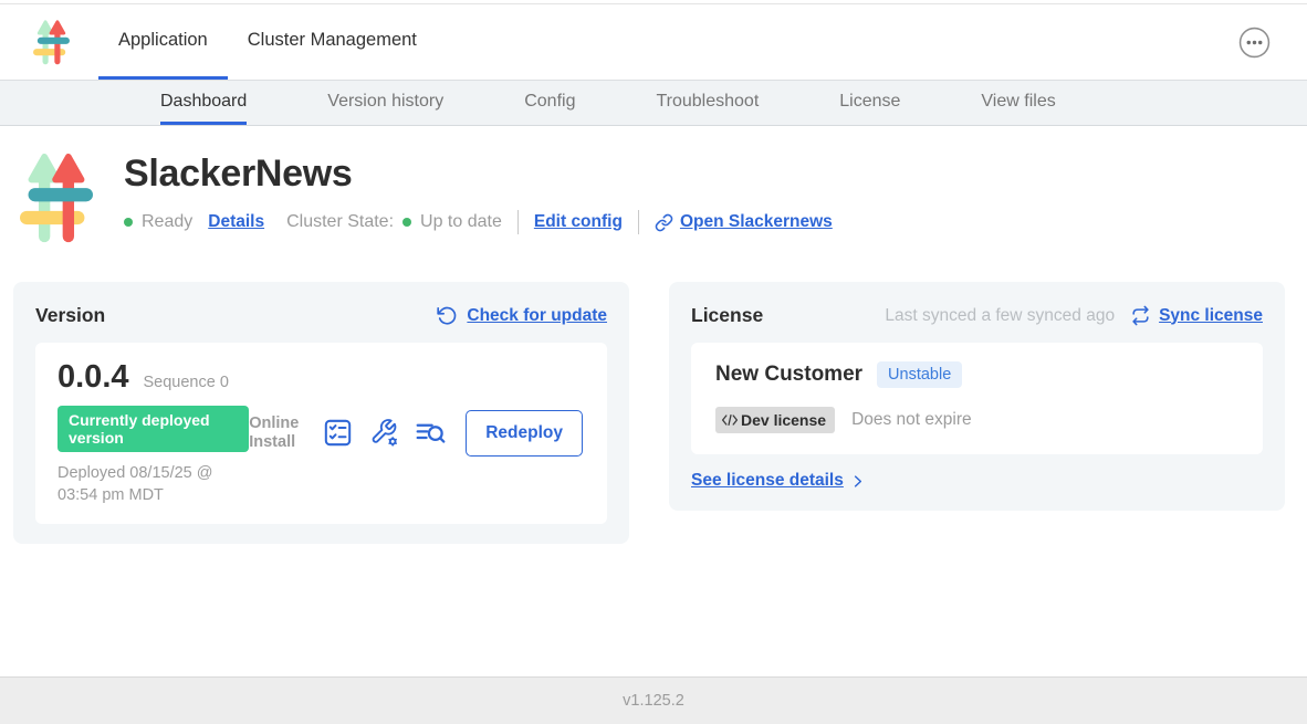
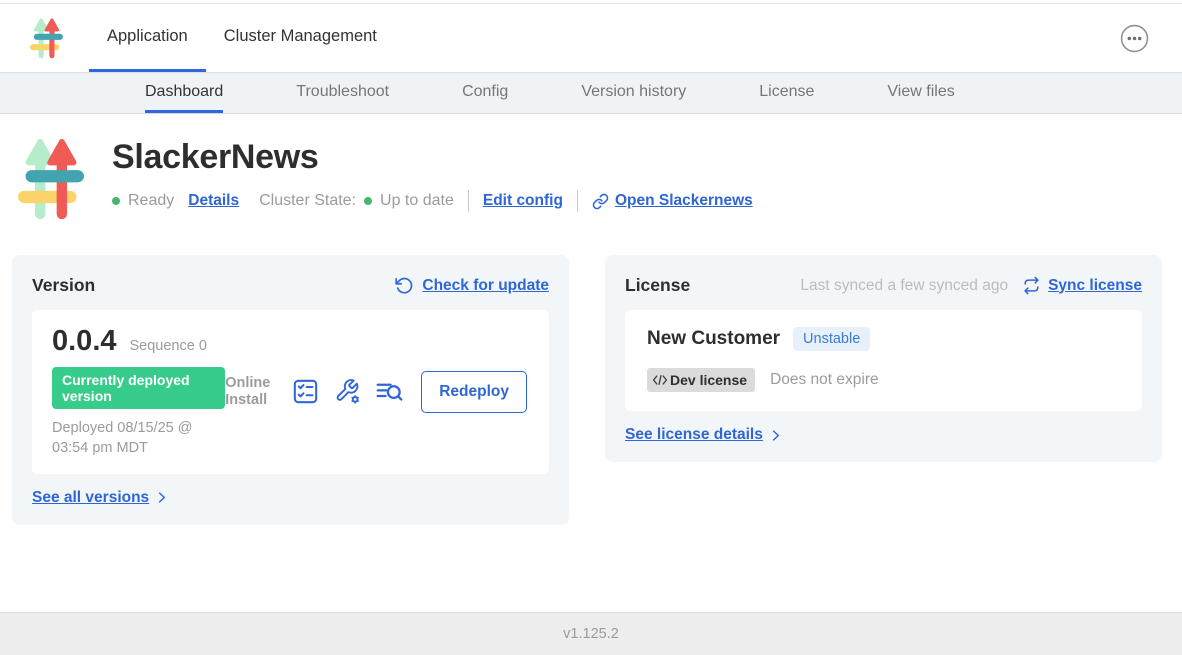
  Application
  Cluster Management
  Dashboard
- Version history
+ Troubleshoot
  Config
- Troubleshoot
+ Version history
  License
  View files
  SlackerNews
  Ready
  Details
  Cluster State:
  Up to date
  Edit config
  Open Slackernews
  Version
  Check for update
  0.0.4
  Sequence 0
  Currently deployed version
  Deployed 08/15/25 @ 03:54 pm MDT
  Online
  Install
  Redeploy
+ See all versions
  License
  Last synced a few synced ago
  Sync license
  New Customer
  Unstable
  Dev license
  Does not expire
  See license details
  v1.125.2
